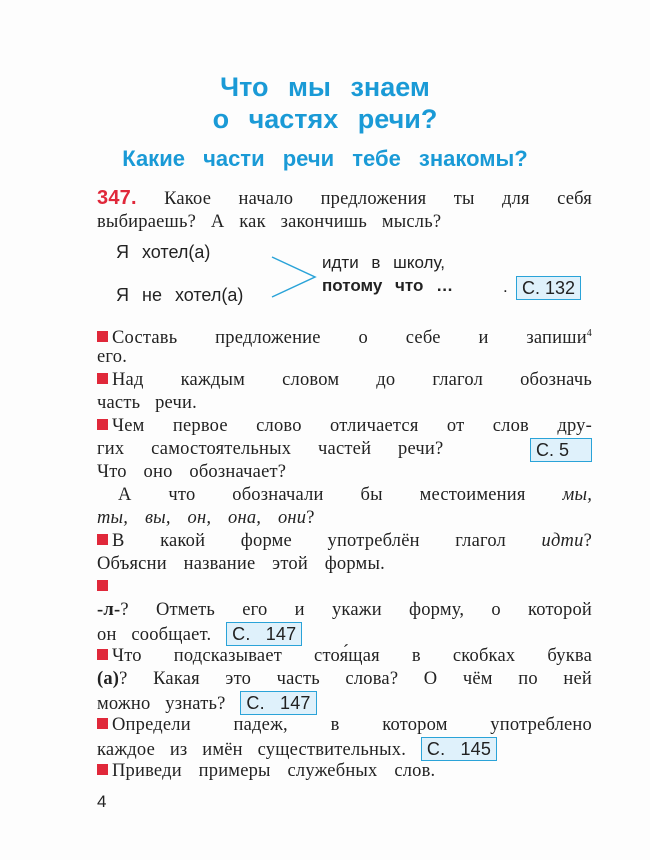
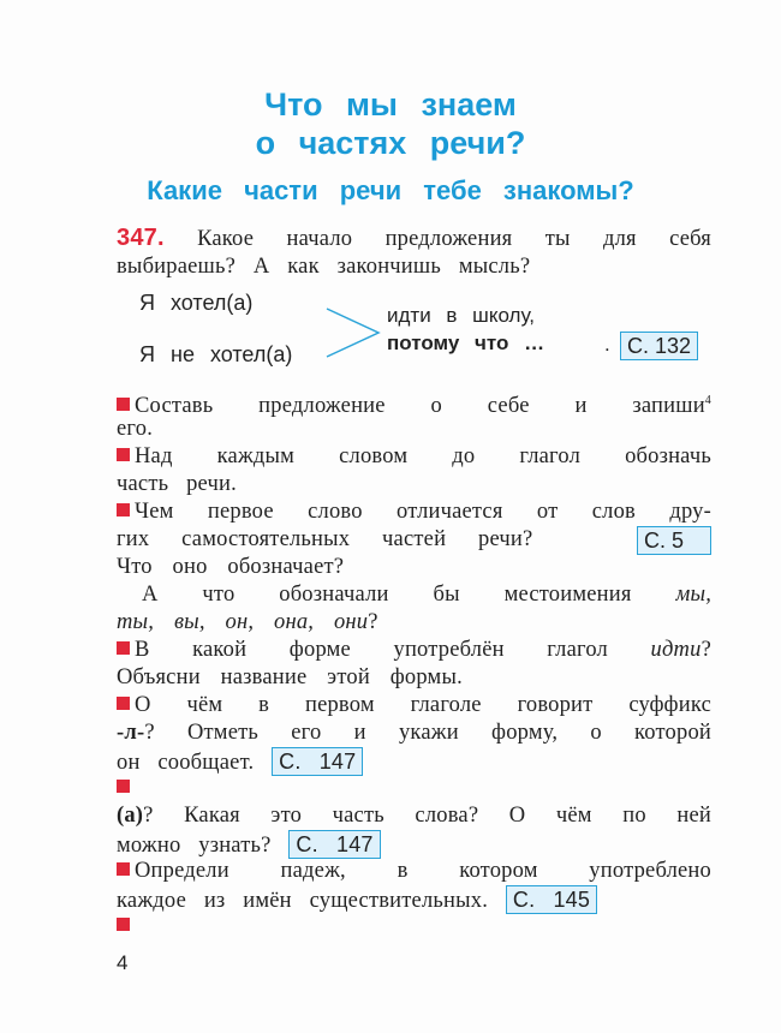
  Что мы знаем
  о частях речи?
  Какие части речи тебе знакомы?
  347. Какое начало предложения ты для себя
  выбираешь? А как закончишь мысль?
  Я хотел(а)
  Я не хотел(а)
  идти в школу,
  потому что …
  .
  С. 132
  Составь предложение о себе и запиши4
  его.
  Над каждым словом до глагол обозначь
  часть речи.
  Чем первое слово отличается от слов дру-
  гих самостоятельных частей речи?
  С. 5
  Что оно обозначает?
  А что обозначали бы местоимения мы,
  ты, вы, он, она, они?
  В какой форме употреблён глагол идти?
  Объясни название этой формы.
+ О чём в первом глаголе говорит суффикс
  -л-? Отметь его и укажи форму, о которой
  он сообщает. С. 147
- Что подсказывает стоя́щая в скобках буква
  (а)? Какая это часть слова? О чём по ней
  можно узнать? С. 147
  Определи падеж, в котором употреблено
  каждое из имён существительных. С. 145
- Приведи примеры служебных слов.
  4
